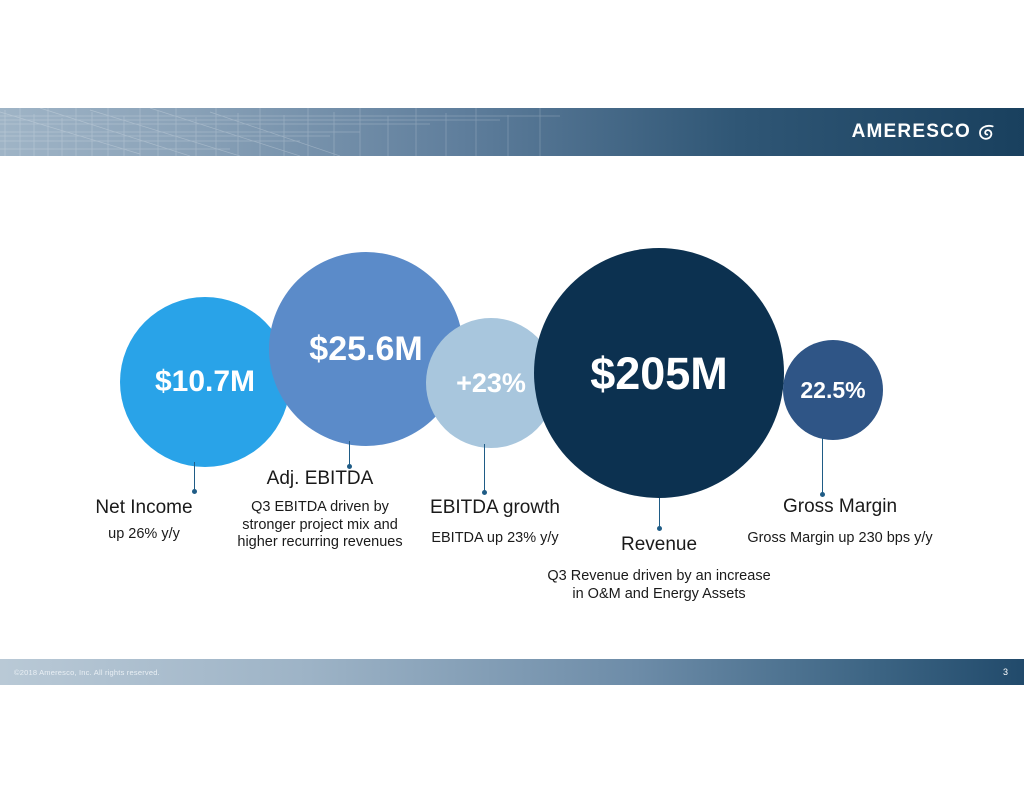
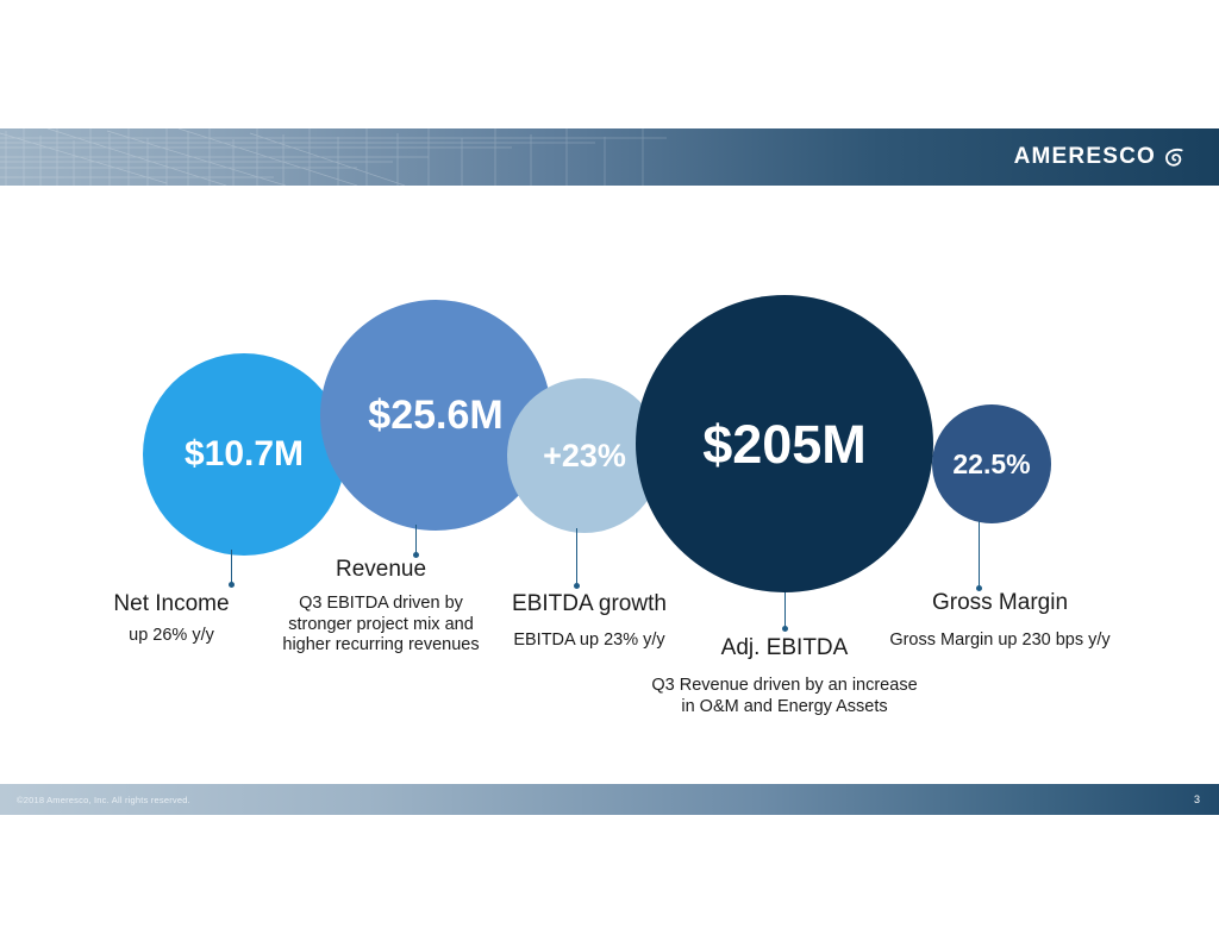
  AMERESCO
  $10.7M
  Net Income
  up 26% y/y
  $25.6M
- Adj. EBITDA
+ Revenue
  Q3 EBITDA driven by stronger project mix and higher recurring revenues
  +23%
  EBITDA growth
  EBITDA up 23% y/y
  $205M
- Revenue
+ Adj. EBITDA
  Q3 Revenue driven by an increase in O&M and Energy Assets
  22.5%
  Gross Margin
  Gross Margin up 230 bps y/y
  ©2018 Ameresco, Inc. All rights reserved.
  3
